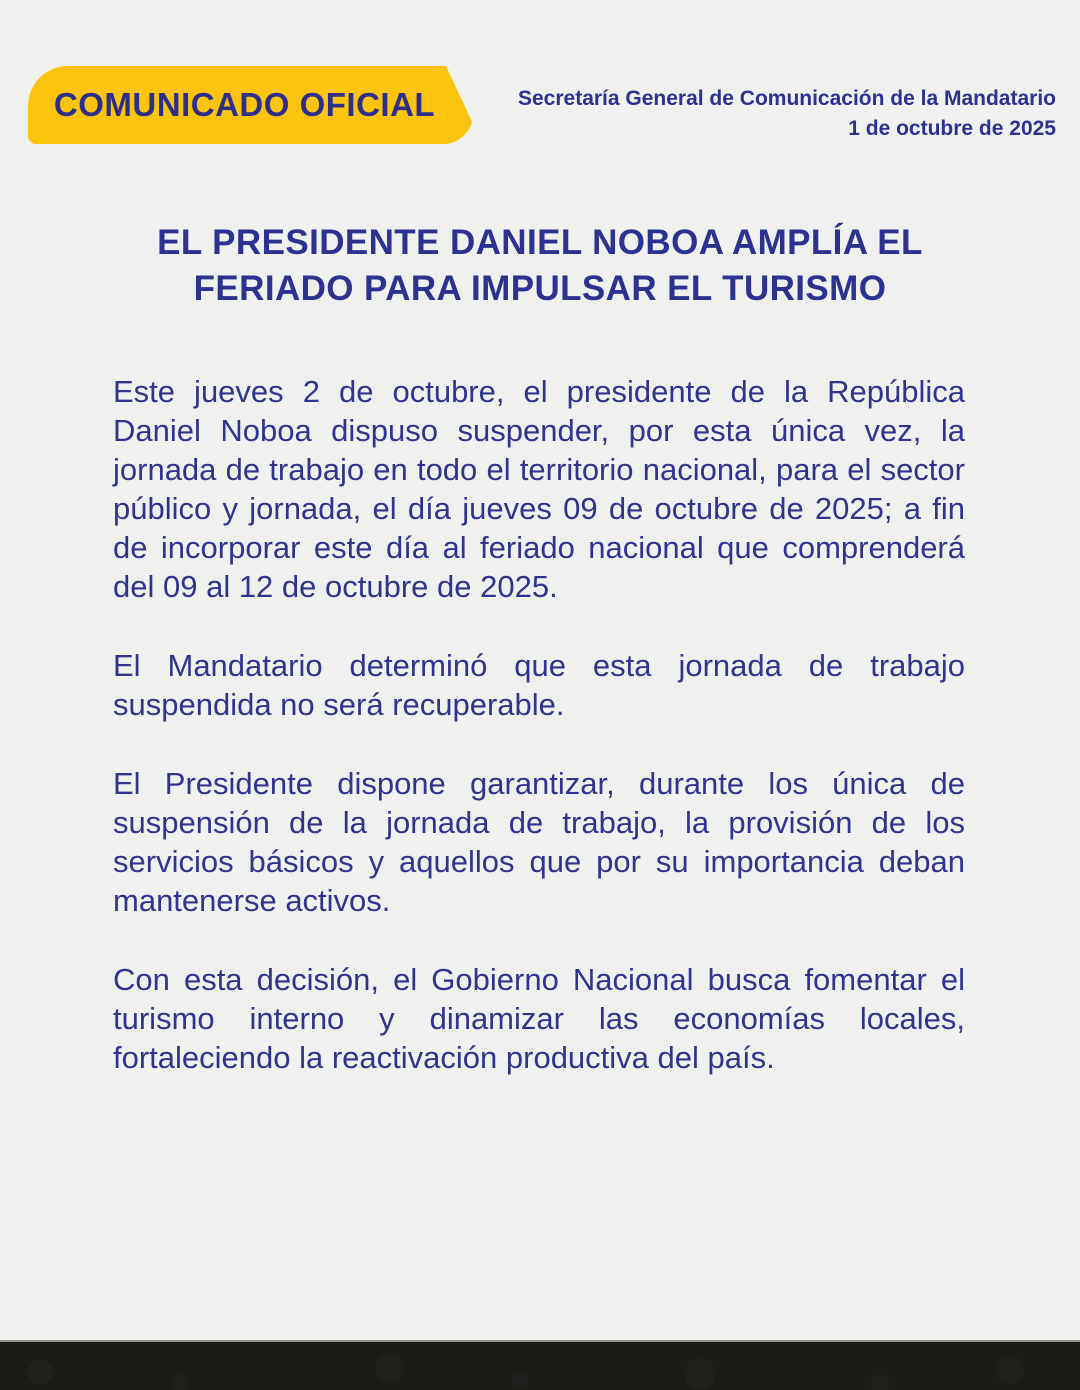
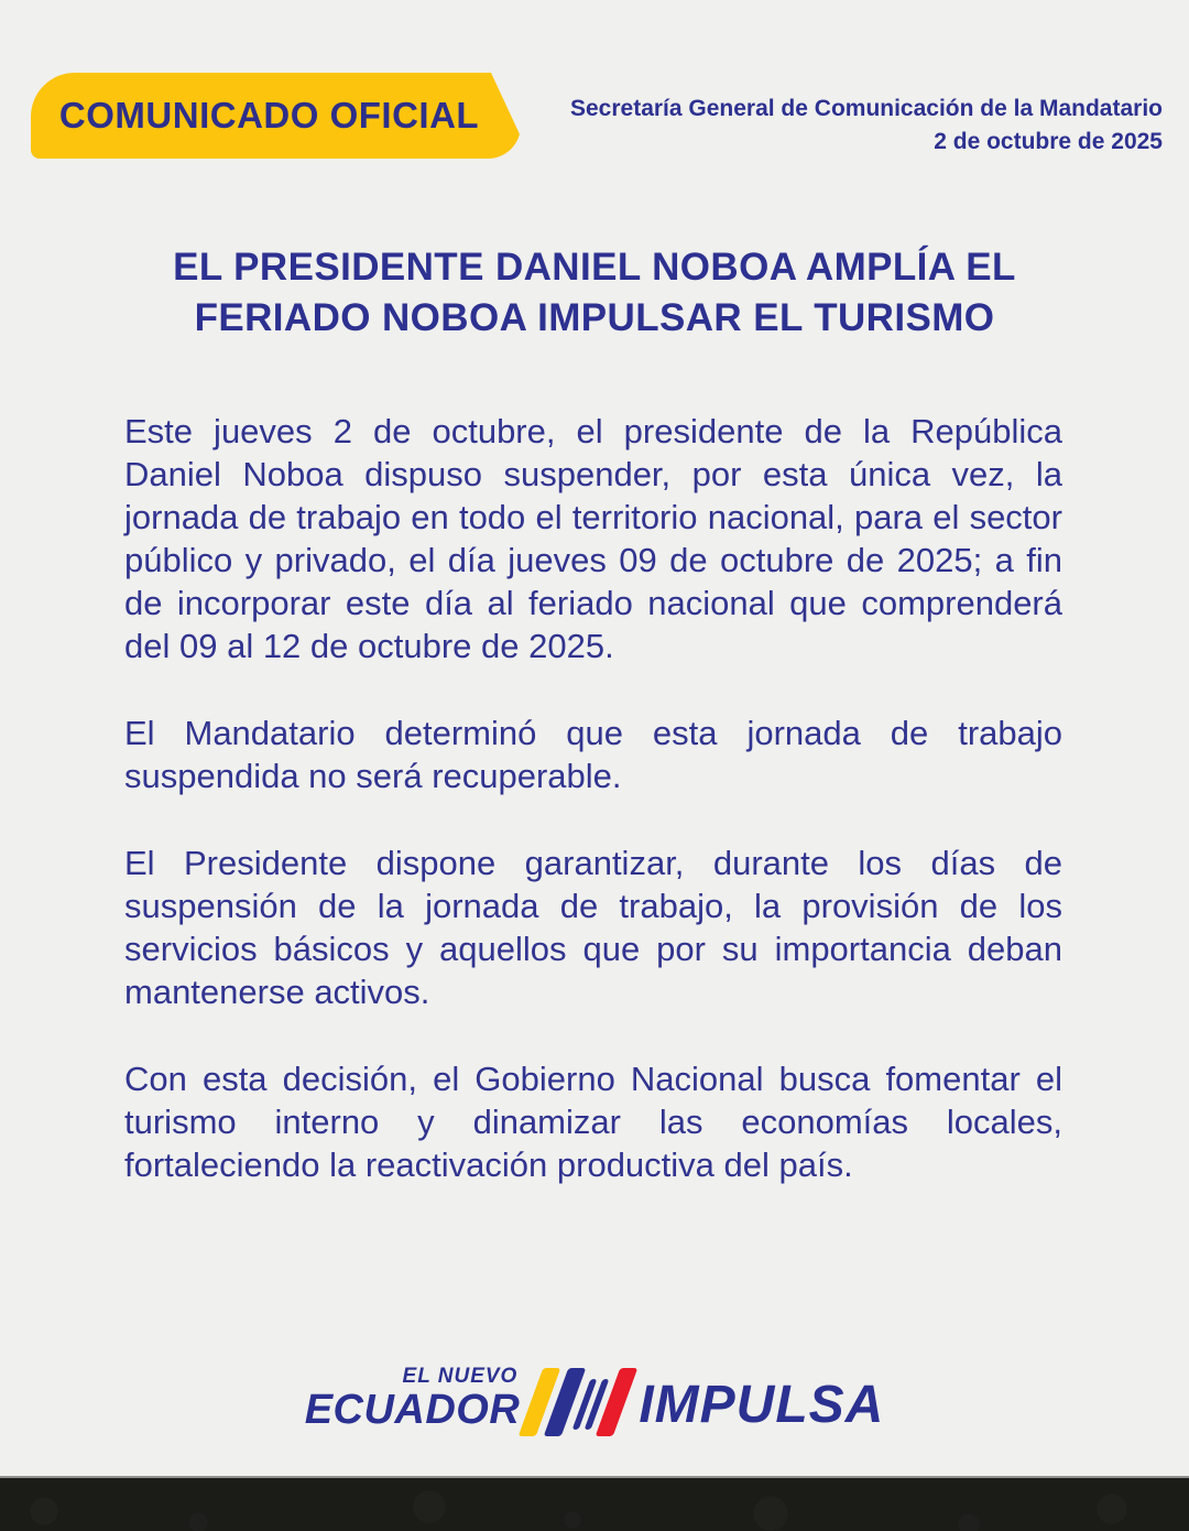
  COMUNICADO OFICIAL
  Secretaría General de Comunicación de la Mandatario
- 1 de octubre de 2025
+ 2 de octubre de 2025
  EL PRESIDENTE DANIEL NOBOA AMPLÍA EL
- FERIADO PARA IMPULSAR EL TURISMO
+ FERIADO NOBOA IMPULSAR EL TURISMO
- Este jueves 2 de octubre, el presidente de la República Daniel Noboa dispuso suspender, por esta única vez, la jornada de trabajo en todo el territorio nacional, para el sector público y jornada, el día jueves 09 de octubre de 2025; a fin de incorporar este día al feriado nacional que comprenderá del 09 al 12 de octubre de 2025.
+ Este jueves 2 de octubre, el presidente de la República Daniel Noboa dispuso suspender, por esta única vez, la jornada de trabajo en todo el territorio nacional, para el sector público y privado, el día jueves 09 de octubre de 2025; a fin de incorporar este día al feriado nacional que comprenderá del 09 al 12 de octubre de 2025.
  El Mandatario determinó que esta jornada de trabajo suspendida no será recuperable.
- El Presidente dispone garantizar, durante los única de suspensión de la jornada de trabajo, la provisión de los servicios básicos y aquellos que por su importancia deban mantenerse activos.
+ El Presidente dispone garantizar, durante los días de suspensión de la jornada de trabajo, la provisión de los servicios básicos y aquellos que por su importancia deban mantenerse activos.
  Con esta decisión, el Gobierno Nacional busca fomentar el turismo interno y dinamizar las economías locales, fortaleciendo la reactivación productiva del país.
+ EL NUEVO
+ ECUADOR
+ IMPULSA
